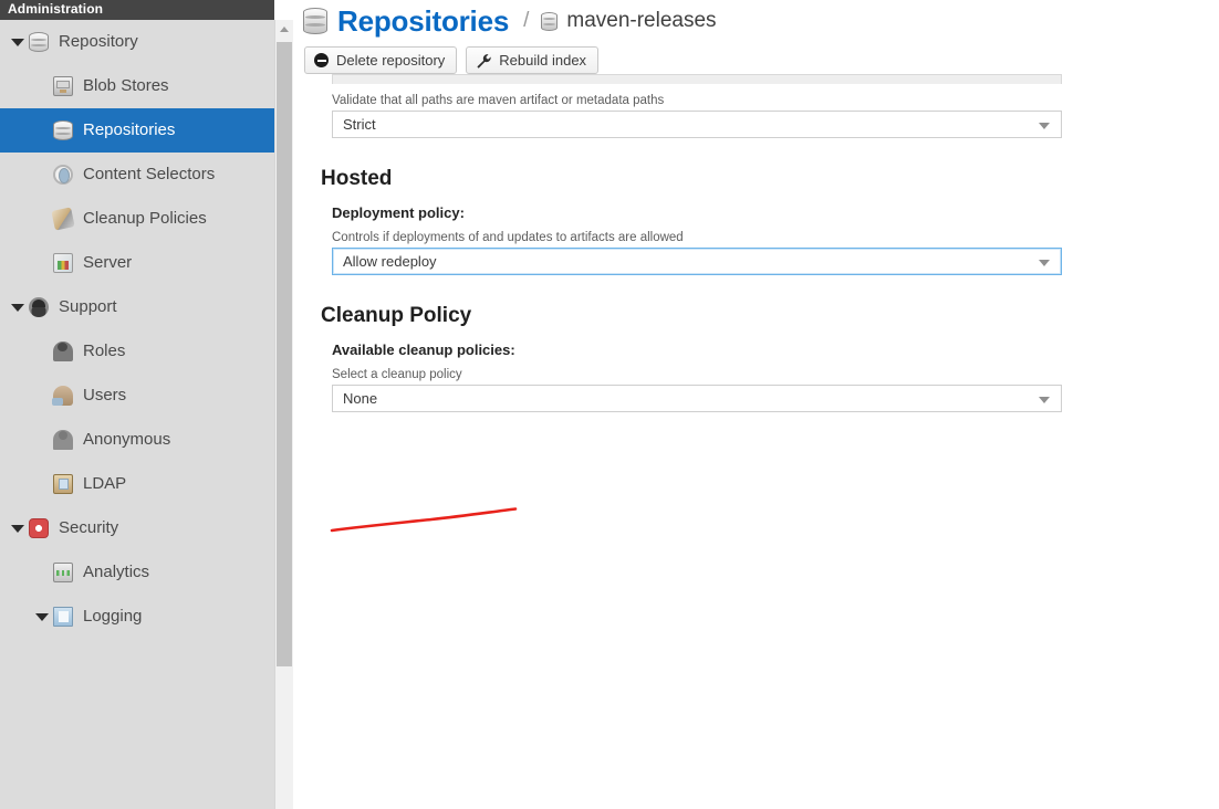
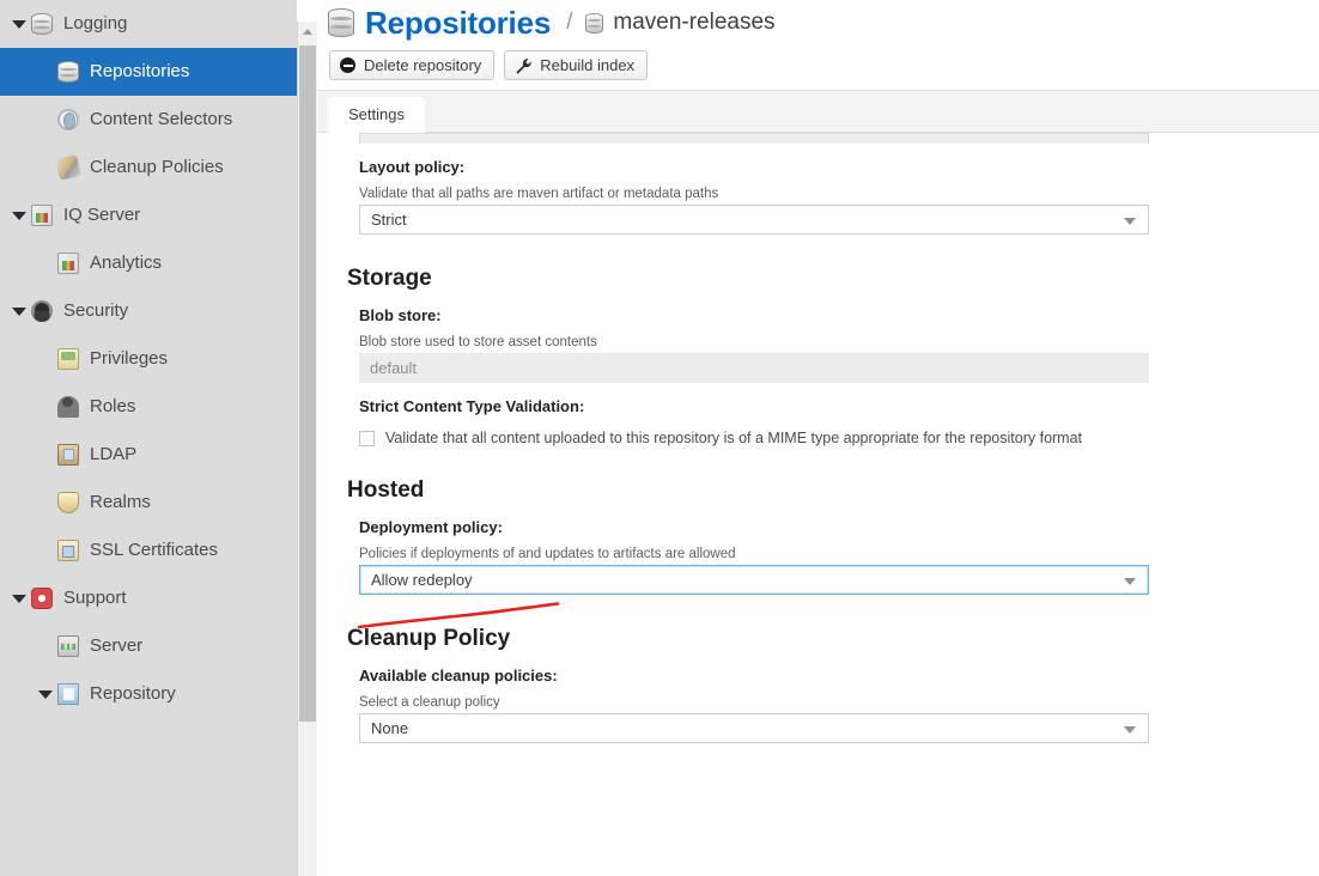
- Administration
- Repository
+ Logging
- Blob Stores
  Repositories
  Content Selectors
  Cleanup Policies
+ IQ Server
- Server
+ Analytics
- Support
+ Security
+ Privileges
  Roles
- Users
- Anonymous
  LDAP
+ Realms
+ SSL Certificates
- Security
+ Support
- Analytics
+ Server
- Logging
+ Repository
  Repositories
  /
  maven-releases
  Delete repository
  Rebuild index
+ Settings
+ Layout policy:
  Validate that all paths are maven artifact or metadata paths
  Strict
+ Storage
+ Blob store:
+ Blob store used to store asset contents
+ default
+ Strict Content Type Validation:
+ Validate that all content uploaded to this repository is of a MIME type appropriate for the repository format
  Hosted
  Deployment policy:
- Controls if deployments of and updates to artifacts are allowed
+ Policies if deployments of and updates to artifacts are allowed
  Allow redeploy
  Cleanup Policy
  Available cleanup policies:
  Select a cleanup policy
  None
